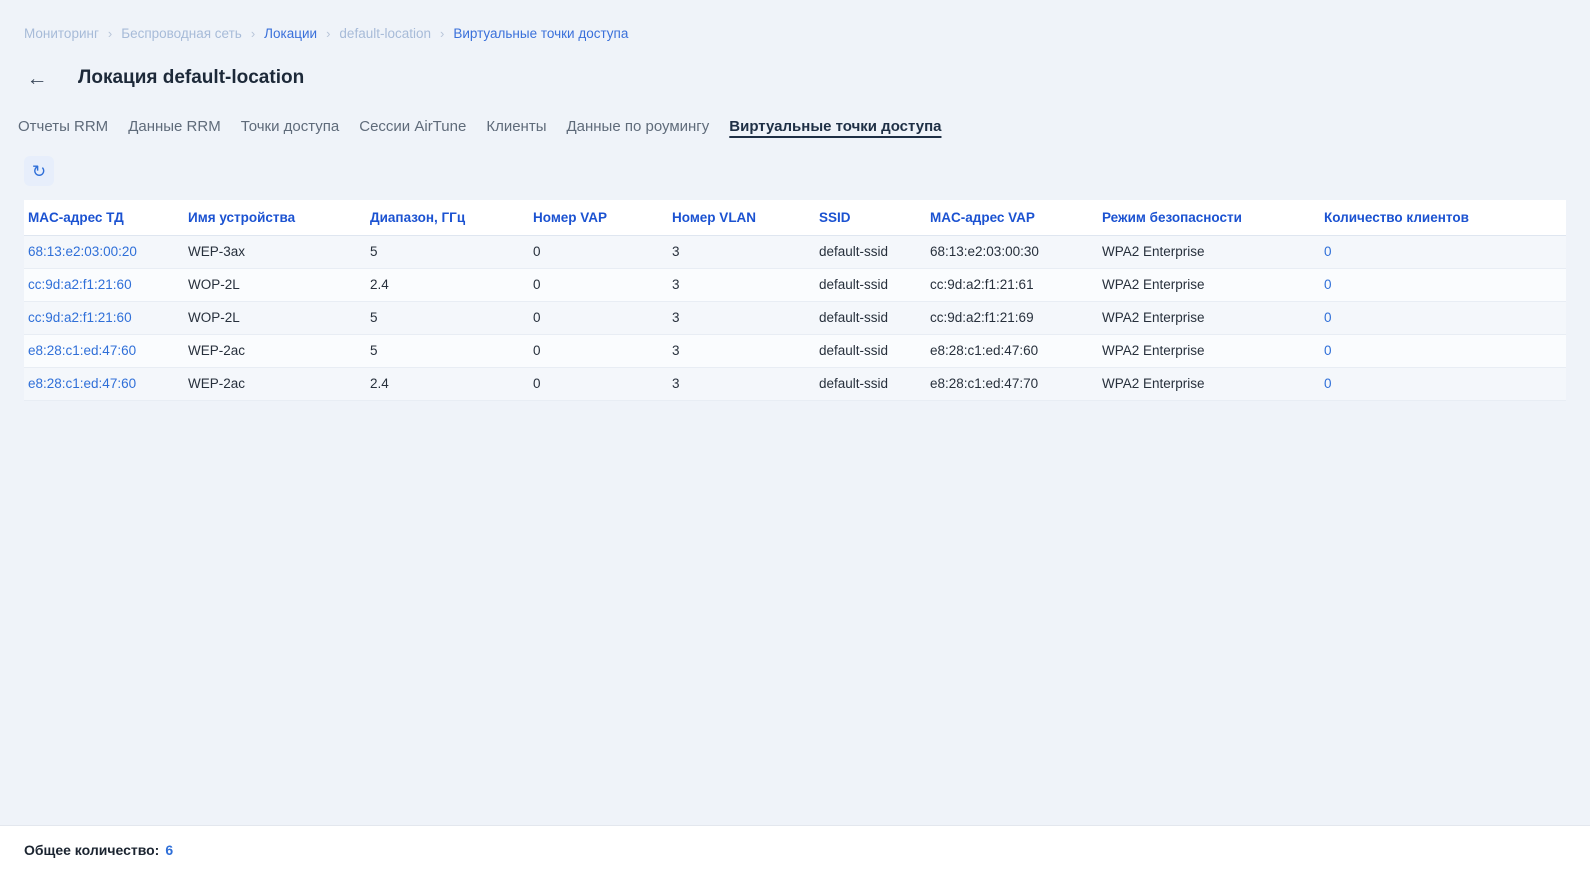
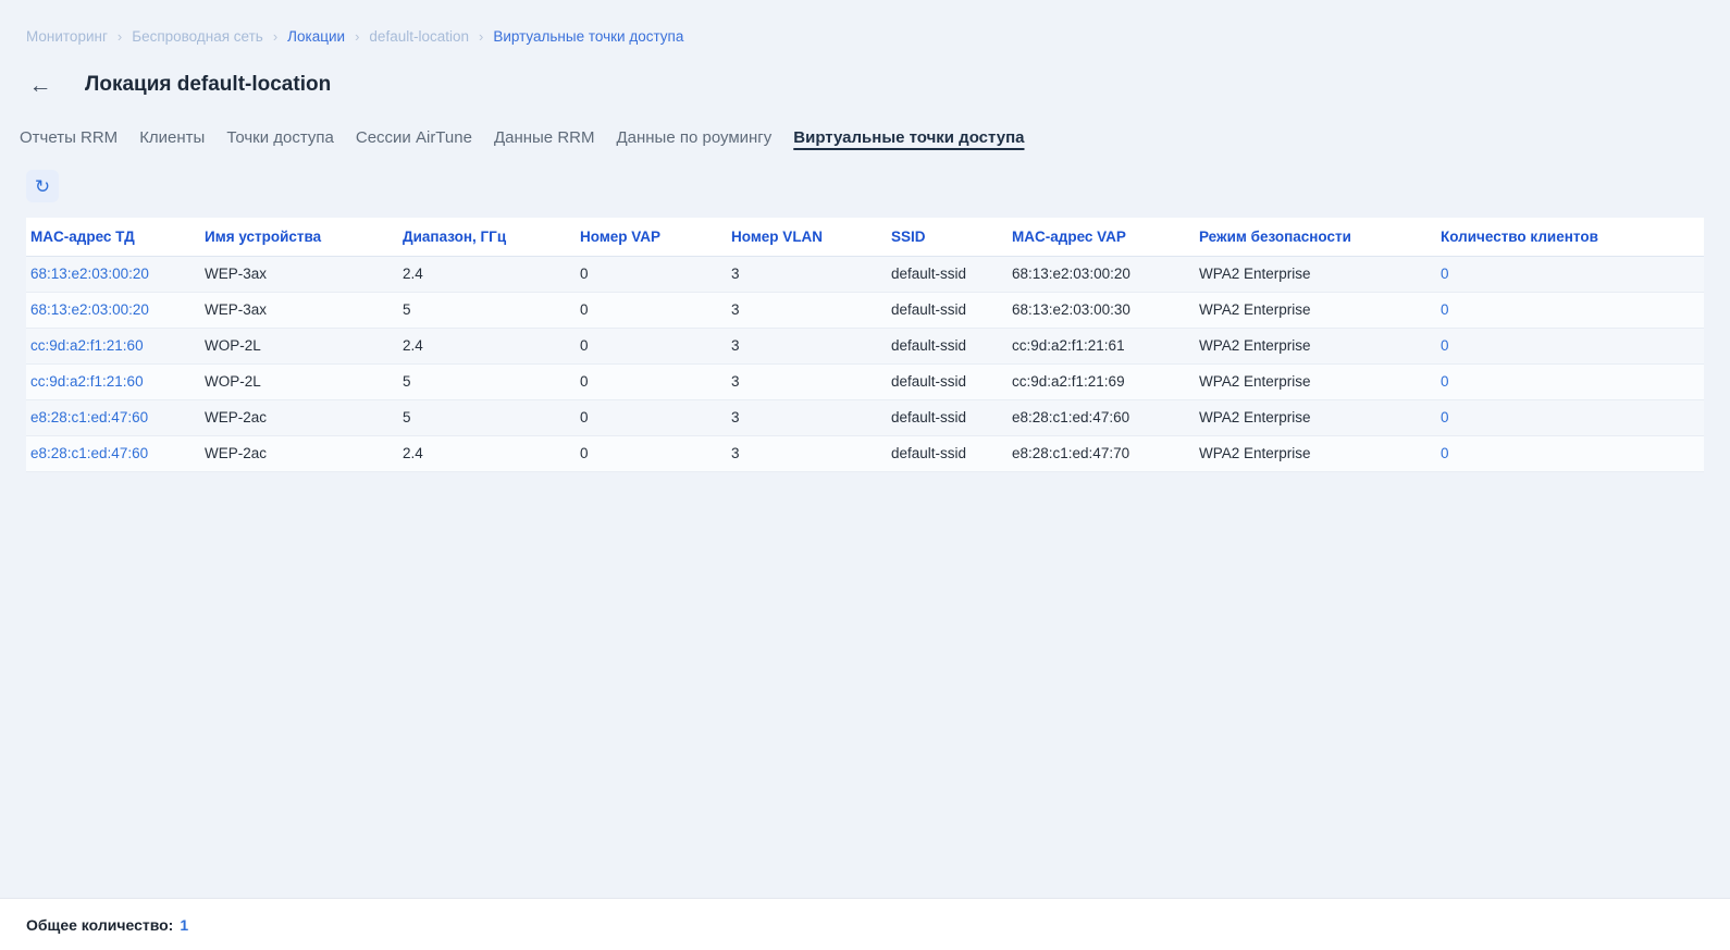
  Мониторинг
  ›
  Беспроводная сеть
  ›
  Локации
  ›
  default-location
  ›
  Виртуальные точки доступа
  ←
  Локация default-location
  Отчеты RRM
- Данные RRM
+ Клиенты
  Точки доступа
  Сессии AirTune
- Клиенты
+ Данные RRM
  Данные по роумингу
  Виртуальные точки доступа
  ↻
  MAC-адрес ТД	Имя устройства	Диапазон, ГГц	Номер VAP	Номер VLAN	SSID	MAC-адрес VAP	Режим безопасности	Количество клиентов
+ 68:13:e2:03:00:20	WEP-3ax	2.4	0	3	default-ssid	68:13:e2:03:00:20	WPA2 Enterprise	0
  68:13:e2:03:00:20	WEP-3ax	5	0	3	default-ssid	68:13:e2:03:00:30	WPA2 Enterprise	0
  cc:9d:a2:f1:21:60	WOP-2L	2.4	0	3	default-ssid	cc:9d:a2:f1:21:61	WPA2 Enterprise	0
  cc:9d:a2:f1:21:60	WOP-2L	5	0	3	default-ssid	cc:9d:a2:f1:21:69	WPA2 Enterprise	0
  e8:28:c1:ed:47:60	WEP-2ac	5	0	3	default-ssid	e8:28:c1:ed:47:60	WPA2 Enterprise	0
  e8:28:c1:ed:47:60	WEP-2ac	2.4	0	3	default-ssid	e8:28:c1:ed:47:70	WPA2 Enterprise	0
  Общее количество:
- 6
+ 1
